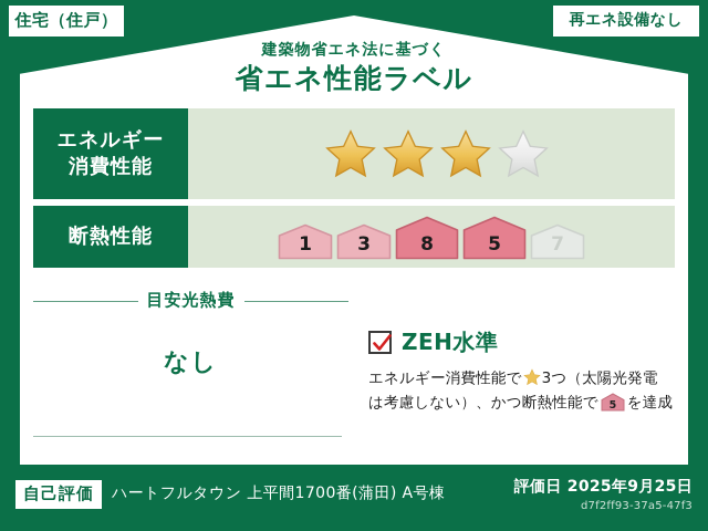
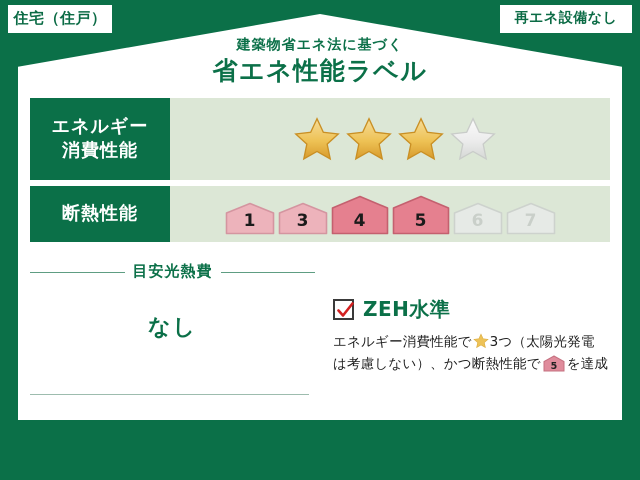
  住宅（住戸）
  再エネ設備なし
  建築物省エネ法に基づく
  省エネ性能ラベル
  エネルギー
  消費性能
  断熱性能
  1
  3
- 8
+ 4
  5
+ 6
  7
  目安光熱費
  なし
  ZEH水準
  エネルギー消費性能で 3つ（太陽光発電
  は考慮しない）、かつ断熱性能で
  5
  を達成
- 自己評価
- ハートフルタウン 上平間1700番(蒲田) A号棟
- 評価日 2025年9月25日
- d7f2ff93-37a5-47f3
